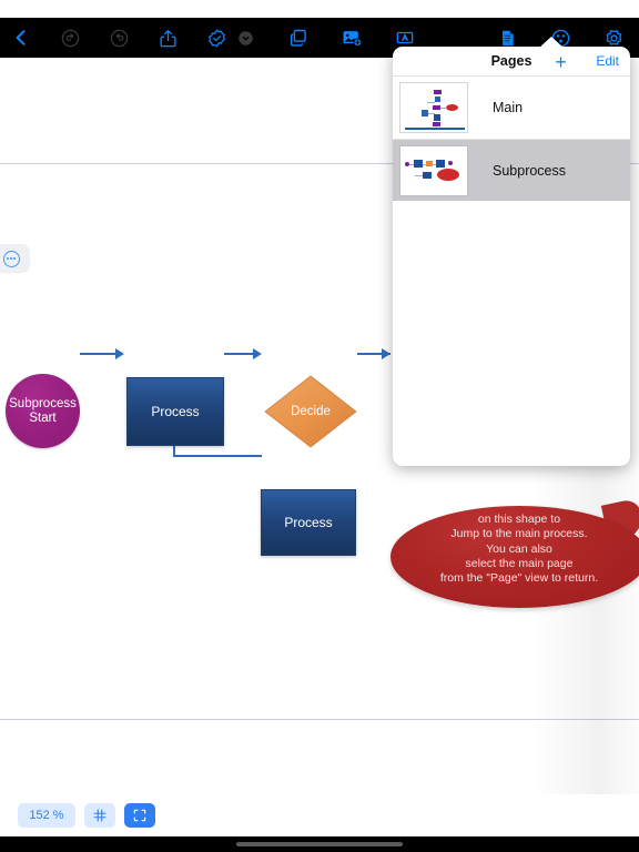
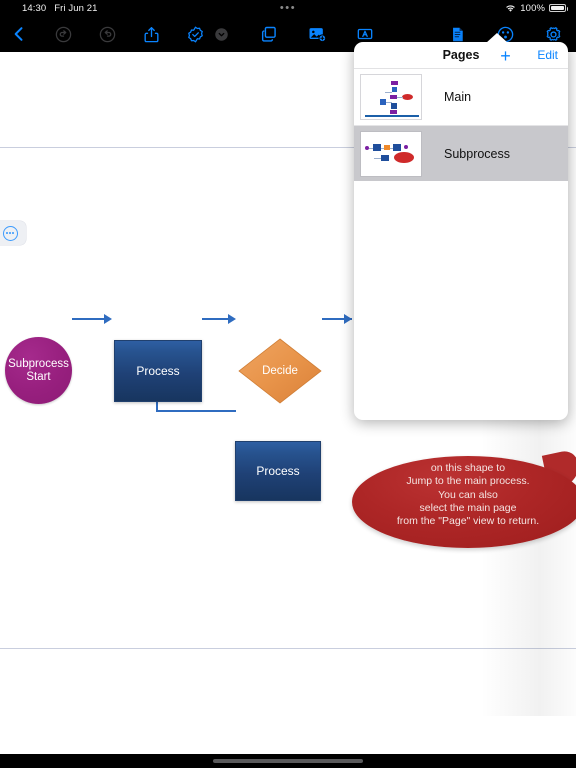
+ 14:30
+ Fri Jun 21
+ •••
+ 100%
  Subprocess
  Start
  Process
  Decide
  Process
  on this shape to
  Jump to the main process.
  You can also
  select the main page
  from the "Page" view to return.
  Pages
  +
  Edit
  Main
  Subprocess
- 152 %
